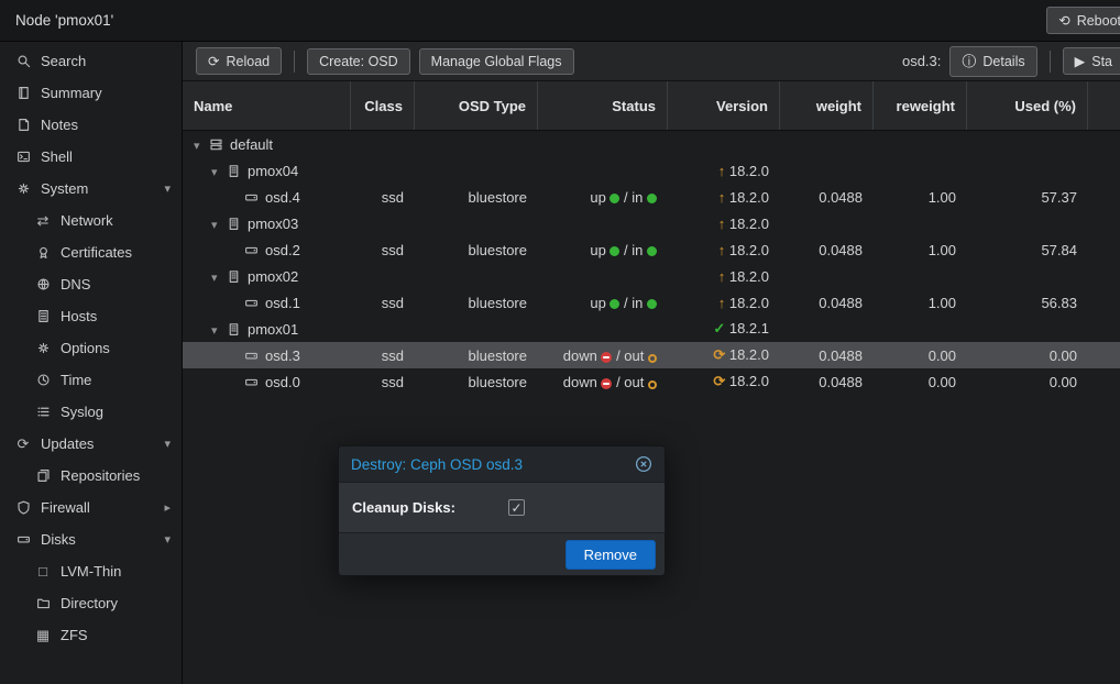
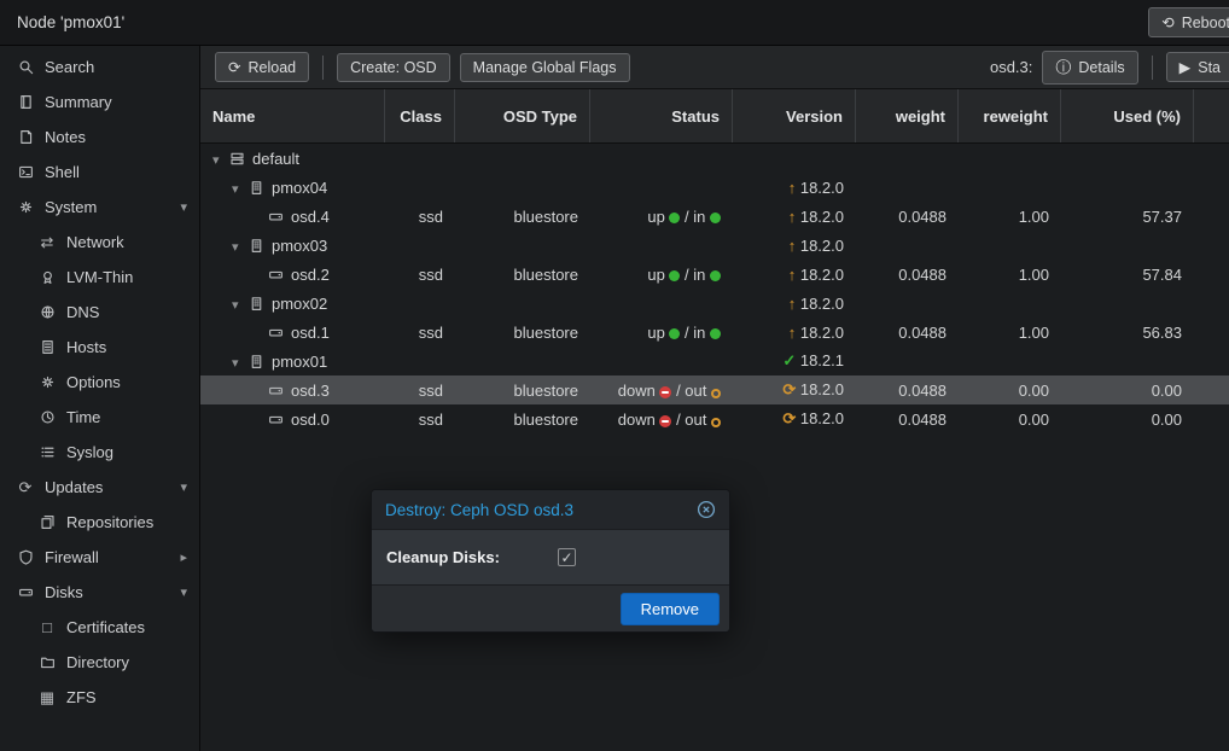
  Node 'pmox01'
  ⟲
  Reboot
  Search
  Summary
  Notes
  Shell
  System
  ▾
  ⇄
  Network
- Certificates
+ LVM-Thin
  DNS
  Hosts
  Options
  Time
  Syslog
  ⟳
  Updates
  ▾
  Repositories
  Firewall
  ▸
  Disks
  ▾
  □
- LVM-Thin
+ Certificates
  Directory
  ▦
  ZFS
  ⟳
  Reload
  Create: OSD
  Manage Global Flags
  osd.3:
  ⓘ
  Details
  ▶
  Sta
  Name
  Class
  OSD Type
  Status
  Version
  weight
  reweight
  Used (%)
  ▾ default
  ▾ pmox04
  ↑ 18.2.0
  osd.4
  ssd
  bluestore
  up / in
  ↑ 18.2.0
  0.0488
  1.00
  57.37
  ▾ pmox03
  ↑ 18.2.0
  osd.2
  ssd
  bluestore
  up / in
  ↑ 18.2.0
  0.0488
  1.00
  57.84
  ▾ pmox02
  ↑ 18.2.0
  osd.1
  ssd
  bluestore
  up / in
  ↑ 18.2.0
  0.0488
  1.00
  56.83
  ▾ pmox01
  ✓ 18.2.1
  osd.3
  ssd
  bluestore
  down / out
  ⟳ 18.2.0
  0.0488
  0.00
  0.00
  osd.0
  ssd
  bluestore
  down / out
  ⟳ 18.2.0
  0.0488
  0.00
  0.00
  Destroy: Ceph OSD osd.3
  Cleanup Disks:
  ✓
  Remove
